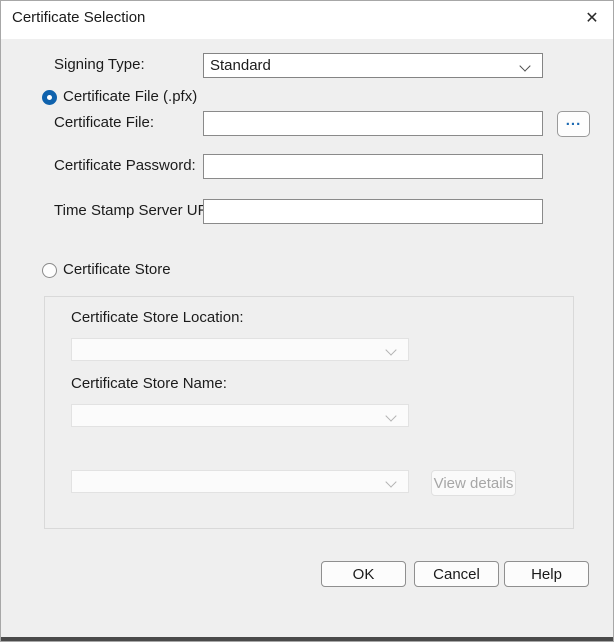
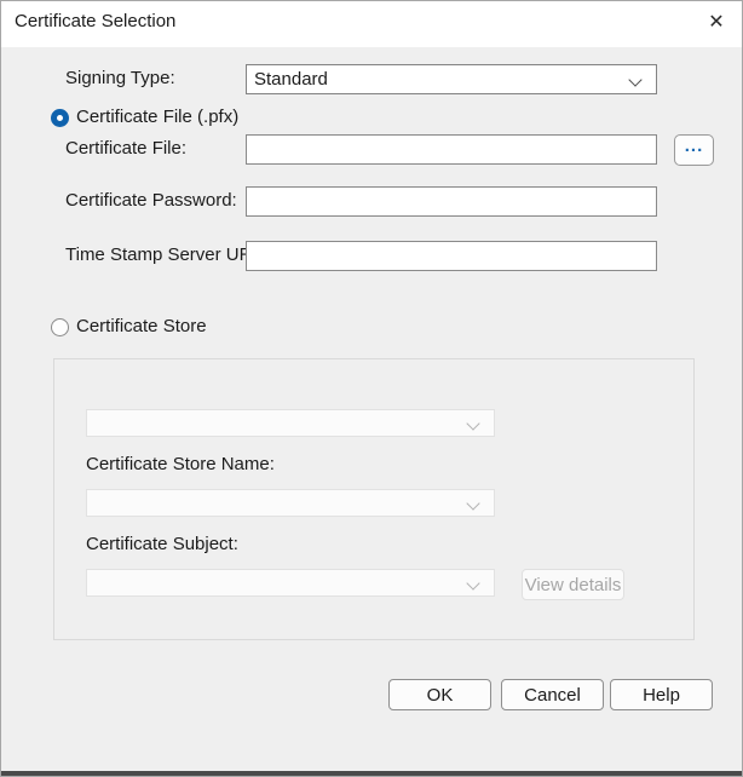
  Certificate Selection
  ✕
  Signing Type:
  Standard
  Certificate File (.pfx)
  Certificate File:
  ...
  Certificate Password:
  Time Stamp Server U
  Certificate Store
- Certificate Store Location:
  Certificate Store Name:
+ Certificate Subject:
  View details
  OK
  Cancel
  Help
